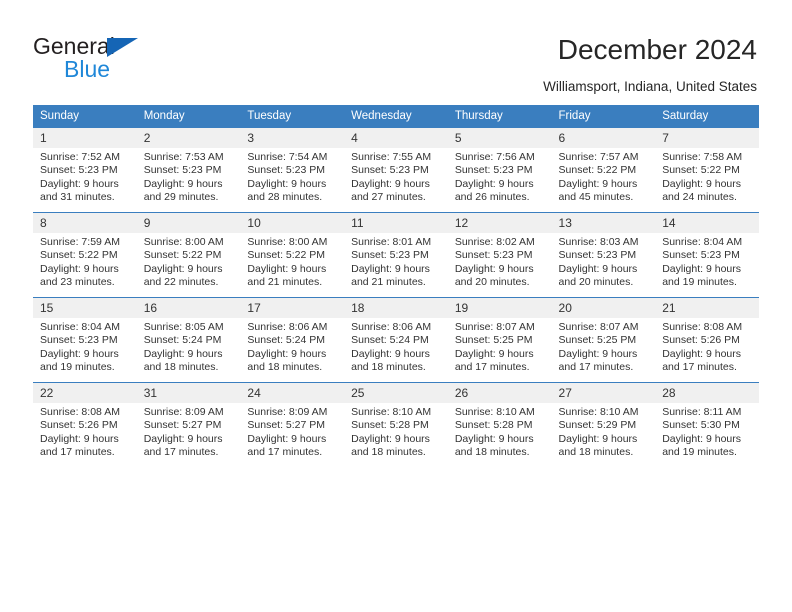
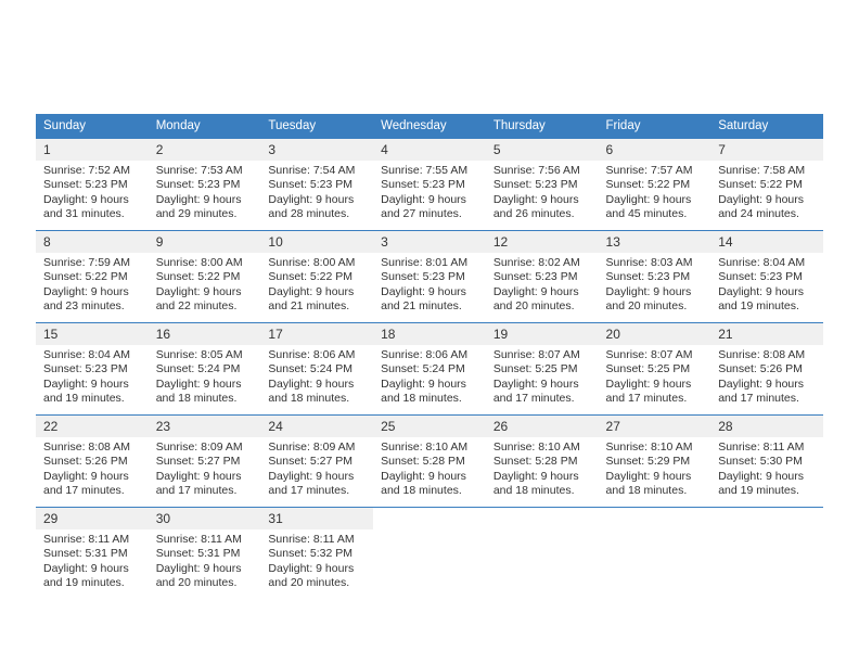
- General
- Blue
- December 2024
- Williamsport, Indiana, United States
  Sunday	Monday	Tuesday	Wednesday	Thursday	Friday	Saturday
  1Sunrise: 7:52 AMSunset: 5:23 PMDaylight: 9 hours and 31 minutes.	2Sunrise: 7:53 AMSunset: 5:23 PMDaylight: 9 hours and 29 minutes.	3Sunrise: 7:54 AMSunset: 5:23 PMDaylight: 9 hours and 28 minutes.	4Sunrise: 7:55 AMSunset: 5:23 PMDaylight: 9 hours and 27 minutes.	5Sunrise: 7:56 AMSunset: 5:23 PMDaylight: 9 hours and 26 minutes.	6Sunrise: 7:57 AMSunset: 5:22 PMDaylight: 9 hours and 45 minutes.	7Sunrise: 7:58 AMSunset: 5:22 PMDaylight: 9 hours and 24 minutes.
- 8Sunrise: 7:59 AMSunset: 5:22 PMDaylight: 9 hours and 23 minutes.	9Sunrise: 8:00 AMSunset: 5:22 PMDaylight: 9 hours and 22 minutes.	10Sunrise: 8:00 AMSunset: 5:22 PMDaylight: 9 hours and 21 minutes.	11Sunrise: 8:01 AMSunset: 5:23 PMDaylight: 9 hours and 21 minutes.	12Sunrise: 8:02 AMSunset: 5:23 PMDaylight: 9 hours and 20 minutes.	13Sunrise: 8:03 AMSunset: 5:23 PMDaylight: 9 hours and 20 minutes.	14Sunrise: 8:04 AMSunset: 5:23 PMDaylight: 9 hours and 19 minutes.
+ 8Sunrise: 7:59 AMSunset: 5:22 PMDaylight: 9 hours and 23 minutes.	9Sunrise: 8:00 AMSunset: 5:22 PMDaylight: 9 hours and 22 minutes.	10Sunrise: 8:00 AMSunset: 5:22 PMDaylight: 9 hours and 21 minutes.	3Sunrise: 8:01 AMSunset: 5:23 PMDaylight: 9 hours and 21 minutes.	12Sunrise: 8:02 AMSunset: 5:23 PMDaylight: 9 hours and 20 minutes.	13Sunrise: 8:03 AMSunset: 5:23 PMDaylight: 9 hours and 20 minutes.	14Sunrise: 8:04 AMSunset: 5:23 PMDaylight: 9 hours and 19 minutes.
  15Sunrise: 8:04 AMSunset: 5:23 PMDaylight: 9 hours and 19 minutes.	16Sunrise: 8:05 AMSunset: 5:24 PMDaylight: 9 hours and 18 minutes.	17Sunrise: 8:06 AMSunset: 5:24 PMDaylight: 9 hours and 18 minutes.	18Sunrise: 8:06 AMSunset: 5:24 PMDaylight: 9 hours and 18 minutes.	19Sunrise: 8:07 AMSunset: 5:25 PMDaylight: 9 hours and 17 minutes.	20Sunrise: 8:07 AMSunset: 5:25 PMDaylight: 9 hours and 17 minutes.	21Sunrise: 8:08 AMSunset: 5:26 PMDaylight: 9 hours and 17 minutes.
- 22Sunrise: 8:08 AMSunset: 5:26 PMDaylight: 9 hours and 17 minutes.	31Sunrise: 8:09 AMSunset: 5:27 PMDaylight: 9 hours and 17 minutes.	24Sunrise: 8:09 AMSunset: 5:27 PMDaylight: 9 hours and 17 minutes.	25Sunrise: 8:10 AMSunset: 5:28 PMDaylight: 9 hours and 18 minutes.	26Sunrise: 8:10 AMSunset: 5:28 PMDaylight: 9 hours and 18 minutes.	27Sunrise: 8:10 AMSunset: 5:29 PMDaylight: 9 hours and 18 minutes.	28Sunrise: 8:11 AMSunset: 5:30 PMDaylight: 9 hours and 19 minutes.
+ 22Sunrise: 8:08 AMSunset: 5:26 PMDaylight: 9 hours and 17 minutes.	23Sunrise: 8:09 AMSunset: 5:27 PMDaylight: 9 hours and 17 minutes.	24Sunrise: 8:09 AMSunset: 5:27 PMDaylight: 9 hours and 17 minutes.	25Sunrise: 8:10 AMSunset: 5:28 PMDaylight: 9 hours and 18 minutes.	26Sunrise: 8:10 AMSunset: 5:28 PMDaylight: 9 hours and 18 minutes.	27Sunrise: 8:10 AMSunset: 5:29 PMDaylight: 9 hours and 18 minutes.	28Sunrise: 8:11 AMSunset: 5:30 PMDaylight: 9 hours and 19 minutes.
+ 29Sunrise: 8:11 AMSunset: 5:31 PMDaylight: 9 hours and 19 minutes.	30Sunrise: 8:11 AMSunset: 5:31 PMDaylight: 9 hours and 20 minutes.	31Sunrise: 8:11 AMSunset: 5:32 PMDaylight: 9 hours and 20 minutes.
